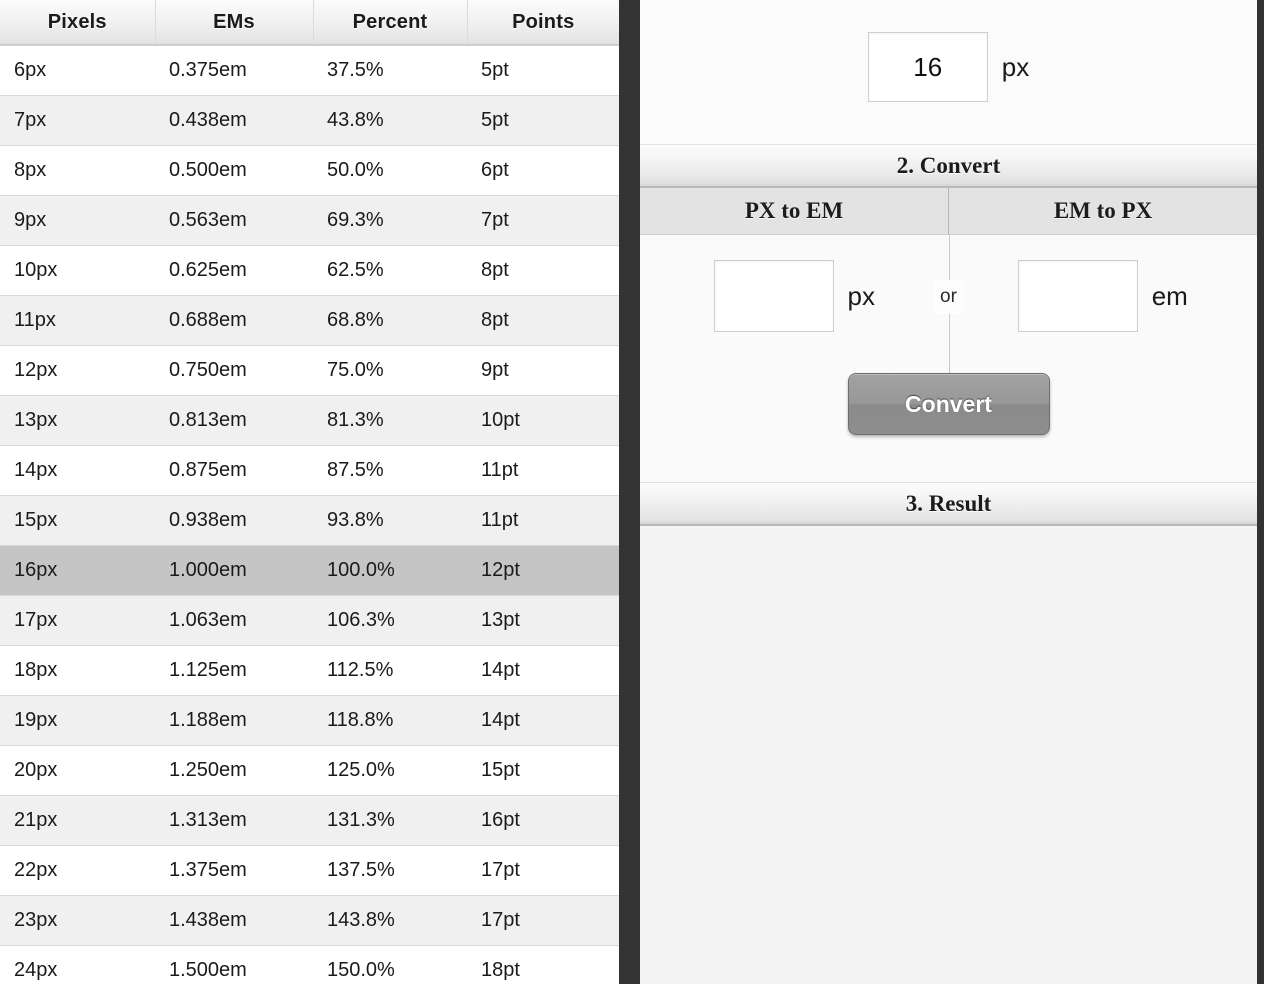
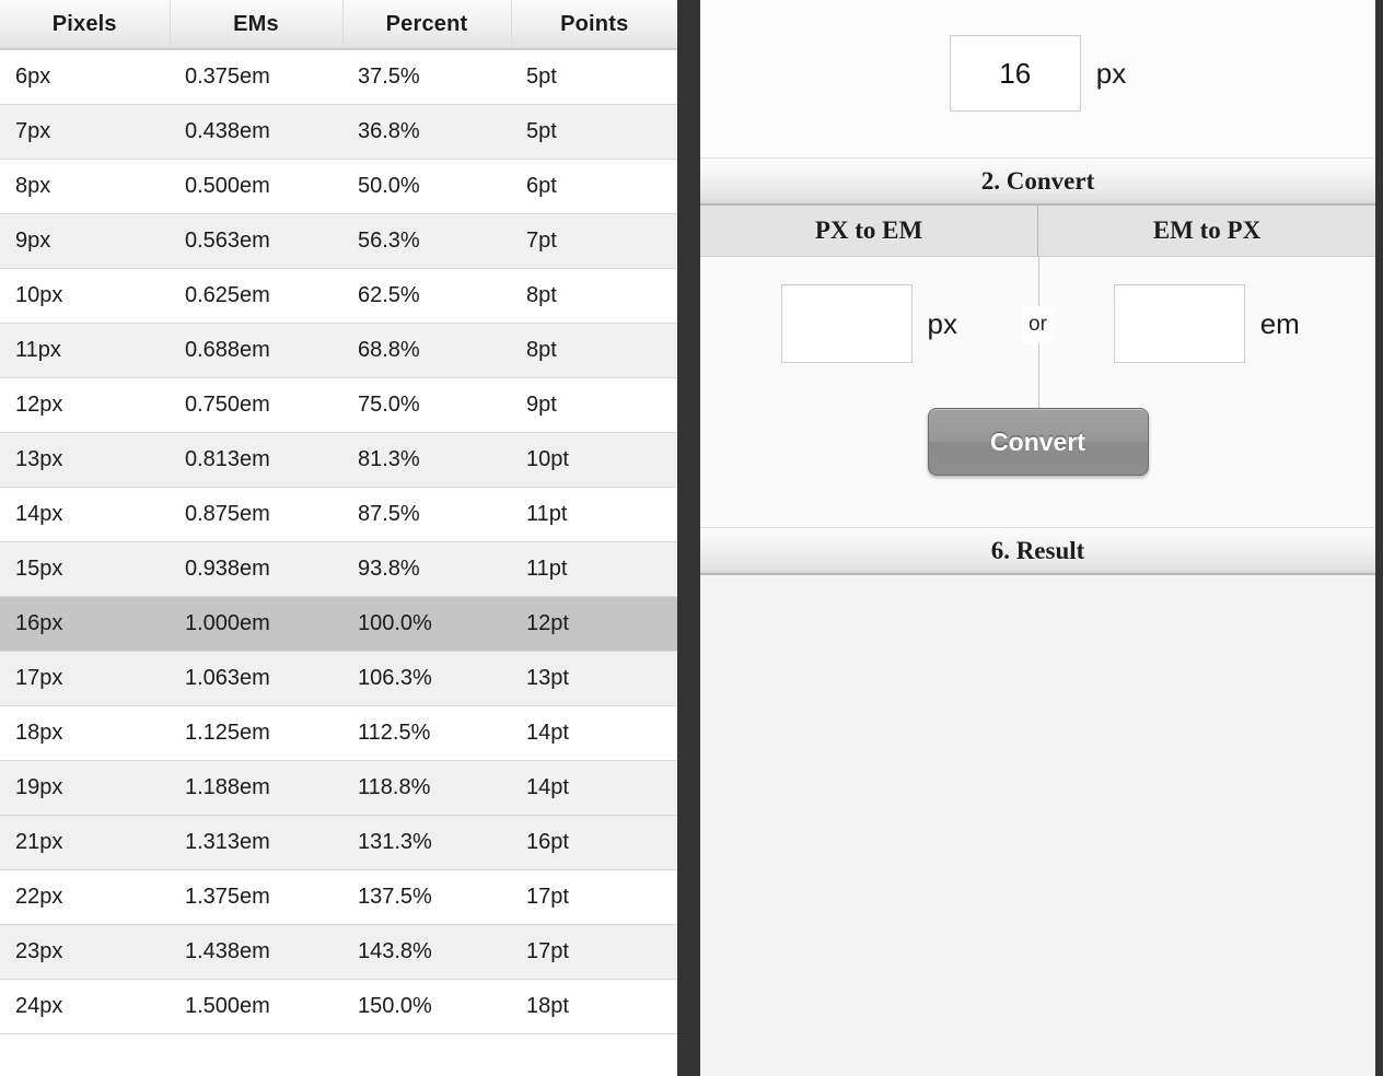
  Pixels	EMs	Percent	Points
  6px	0.375em	37.5%	5pt
- 7px	0.438em	43.8%	5pt
+ 7px	0.438em	36.8%	5pt
  8px	0.500em	50.0%	6pt
- 9px	0.563em	69.3%	7pt
+ 9px	0.563em	56.3%	7pt
  10px	0.625em	62.5%	8pt
  11px	0.688em	68.8%	8pt
  12px	0.750em	75.0%	9pt
  13px	0.813em	81.3%	10pt
  14px	0.875em	87.5%	11pt
  15px	0.938em	93.8%	11pt
  16px	1.000em	100.0%	12pt
  17px	1.063em	106.3%	13pt
  18px	1.125em	112.5%	14pt
  19px	1.188em	118.8%	14pt
- 20px	1.250em	125.0%	15pt
  21px	1.313em	131.3%	16pt
  22px	1.375em	137.5%	17pt
  23px	1.438em	143.8%	17pt
  24px	1.500em	150.0%	18pt
  16
  px
  2. Convert
  PX to EM
  EM to PX
  px
  em
  or
  Convert
- 3. Result
+ 6. Result
